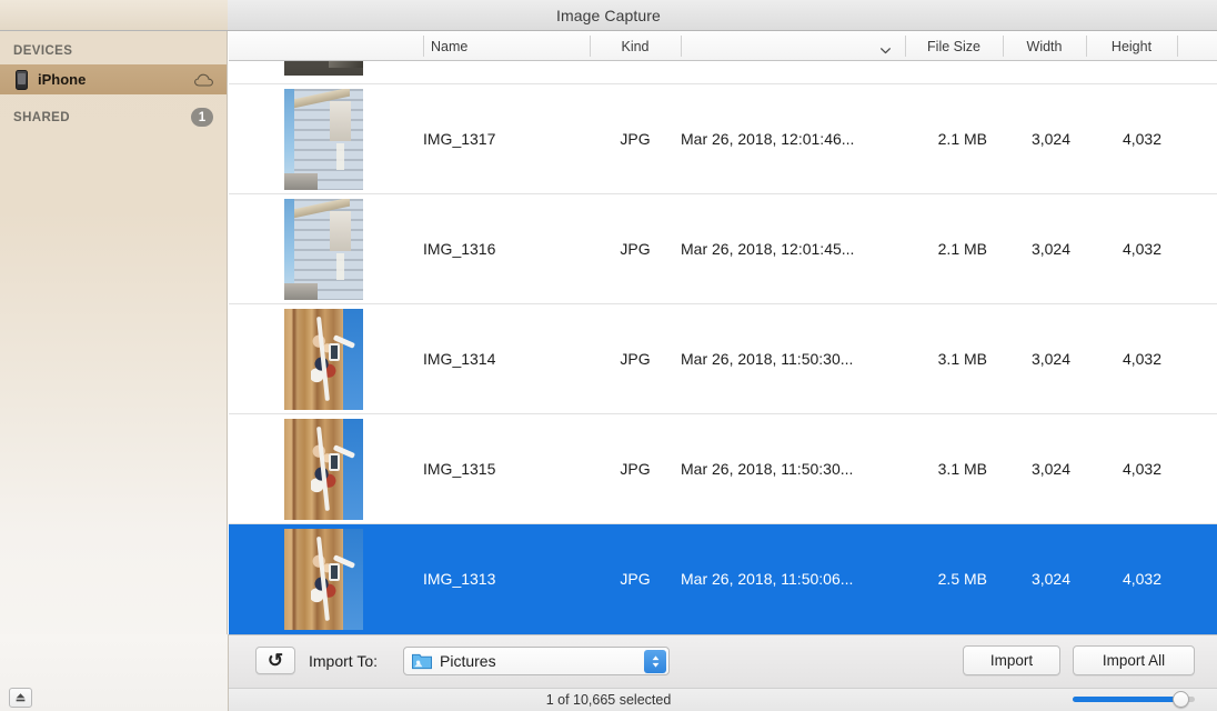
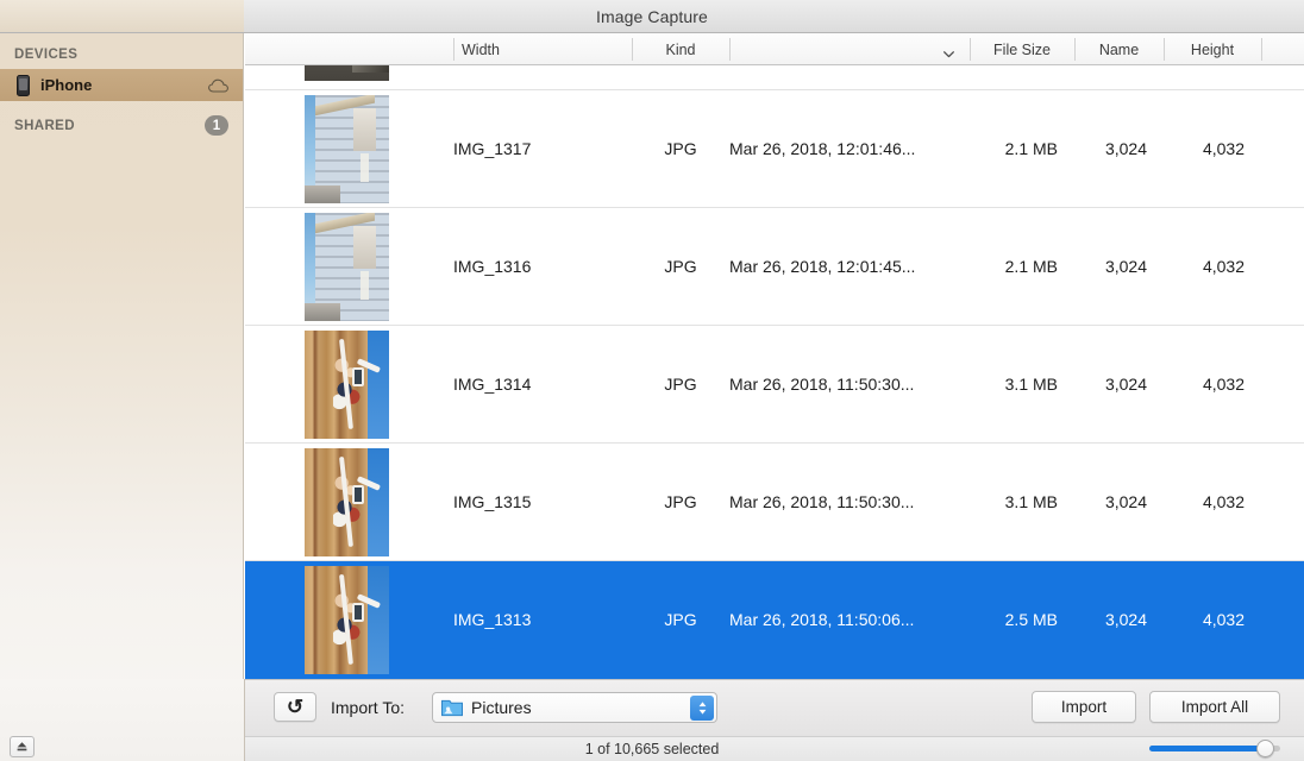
  Image Capture
  DEVICES
  iPhone
  SHARED
  1
- Name
+ Width
  Kind
  File Size
- Width
+ Name
  Height
  IMG_1317
  JPG
  Mar 26, 2018, 12:01:46...
  2.1 MB
  3,024
  4,032
  IMG_1316
  JPG
  Mar 26, 2018, 12:01:45...
  2.1 MB
  3,024
  4,032
  IMG_1314
  JPG
  Mar 26, 2018, 11:50:30...
  3.1 MB
  3,024
  4,032
  IMG_1315
  JPG
  Mar 26, 2018, 11:50:30...
  3.1 MB
  3,024
  4,032
  IMG_1313
  JPG
  Mar 26, 2018, 11:50:06...
  2.5 MB
  3,024
  4,032
  ↺
  Import To:
  Pictures
  Import
  Import All
  1 of 10,665 selected
